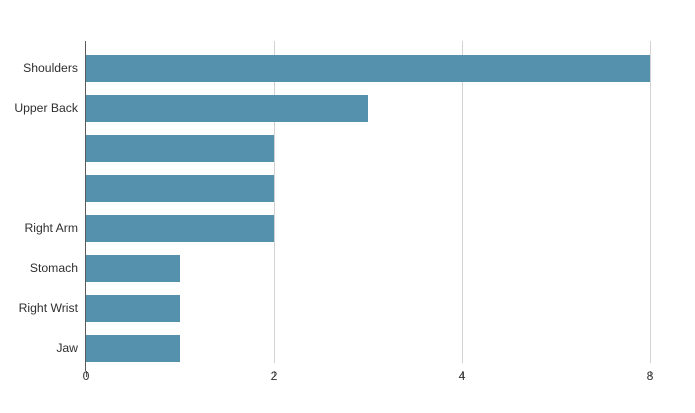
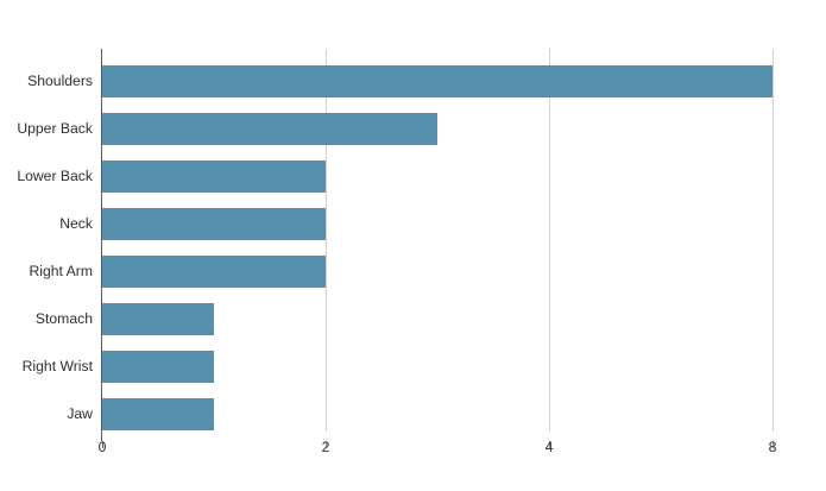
  Shoulders
  Upper Back
+ Lower Back
+ Neck
  Right Arm
  Stomach
  Right Wrist
  Jaw
  0
  2
  4
  8
